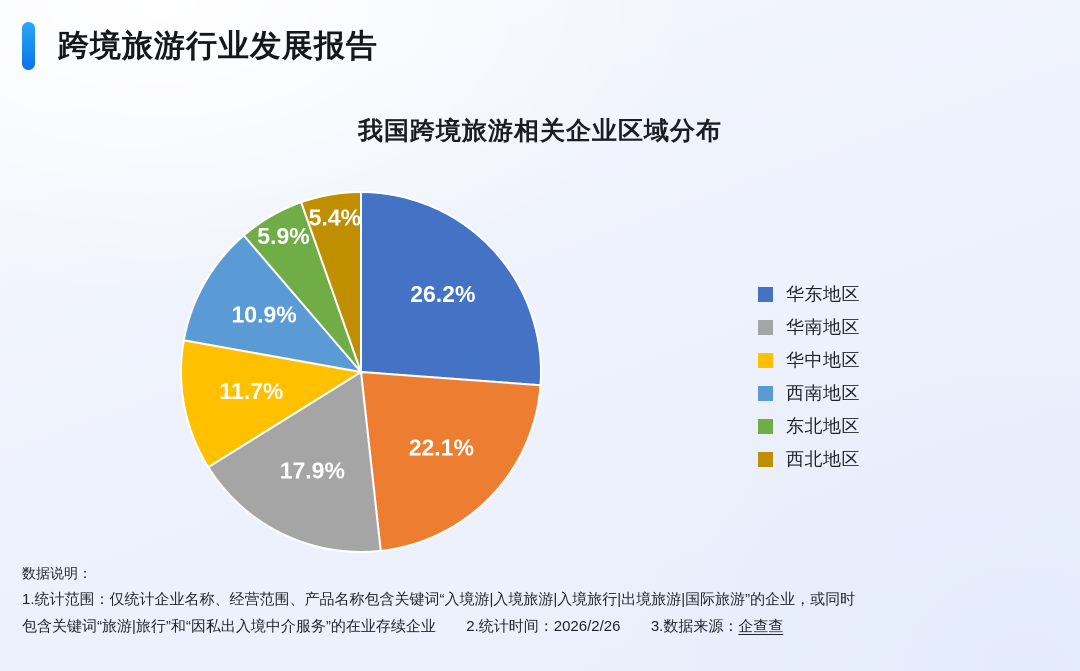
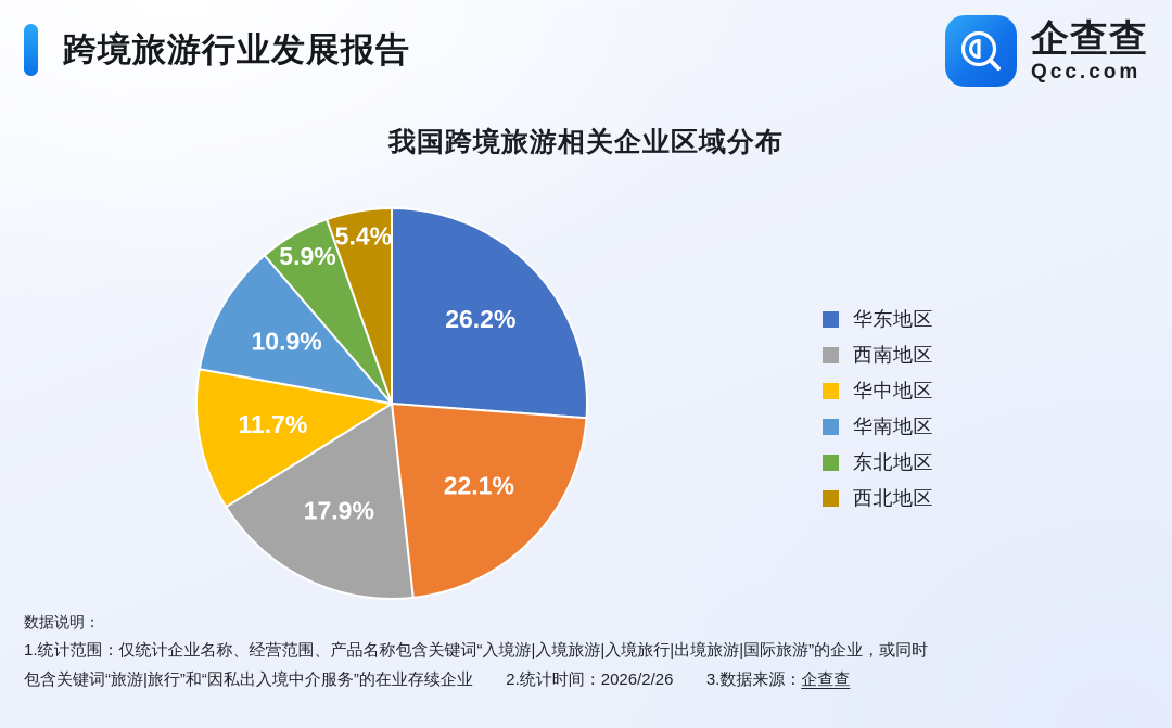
  跨境旅游行业发展报告
+ 企查查
+ Qcc.com
  我国跨境旅游相关企业区域分布
  26.2%
  22.1%
  17.9%
  11.7%
  10.9%
  5.9%
  5.4%
  华东地区
- 华南地区
+ 西南地区
  华中地区
- 西南地区
+ 华南地区
  东北地区
  西北地区
  数据说明：
  1.统计范围：仅统计企业名称、经营范围、产品名称包含关键词“入境游|入境旅游|入境旅行|出境旅游|国际旅游”的企业，或同时
  包含关键词“旅游|旅行”和“因私出入境中介服务”的在业存续企业 2.统计时间：2026/2/26 3.数据来源：企查查
